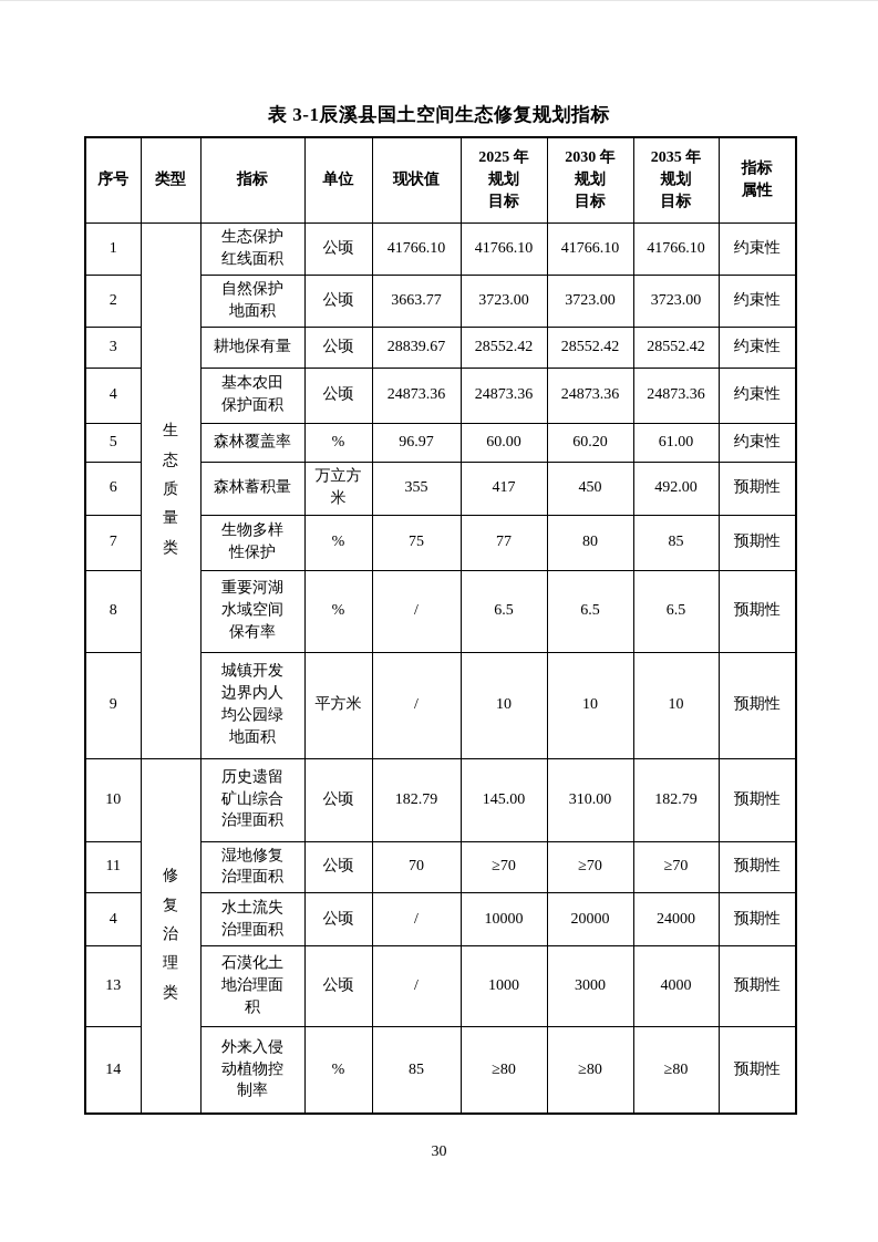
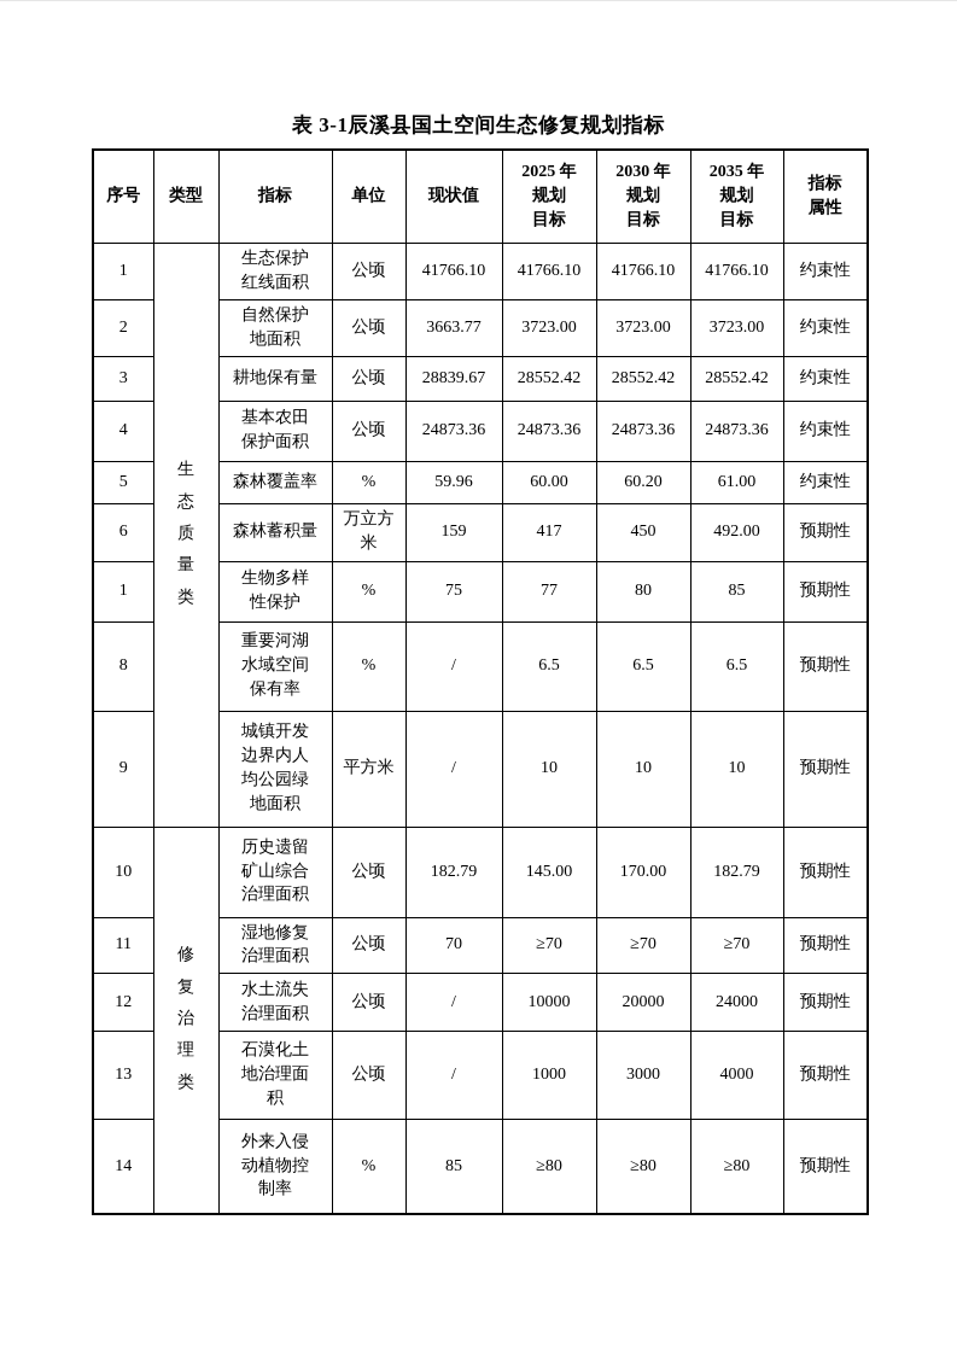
  表 3-1辰溪县国土空间生态修复规划指标
  序号	类型	指标	单位	现状值	2025 年 规划 目标	2030 年 规划 目标	2035 年 规划 目标	指标 属性
  1	生态质量类	生态保护 红线面积	公顷	41766.10	41766.10	41766.10	41766.10	约束性
  2	自然保护 地面积	公顷	3663.77	3723.00	3723.00	3723.00	约束性
  3	耕地保有量	公顷	28839.67	28552.42	28552.42	28552.42	约束性
  4	基本农田 保护面积	公顷	24873.36	24873.36	24873.36	24873.36	约束性
- 5	森林覆盖率	%	96.97	60.00	60.20	61.00	约束性
+ 5	森林覆盖率	%	59.96	60.00	60.20	61.00	约束性
- 6	森林蓄积量	万立方 米	355	417	450	492.00	预期性
+ 6	森林蓄积量	万立方 米	159	417	450	492.00	预期性
- 7	生物多样 性保护	%	75	77	80	85	预期性
+ 1	生物多样 性保护	%	75	77	80	85	预期性
  8	重要河湖 水域空间 保有率	%	/	6.5	6.5	6.5	预期性
  9	城镇开发 边界内人 均公园绿 地面积	平方米	/	10	10	10	预期性
- 10	修复治理类	历史遗留 矿山综合 治理面积	公顷	182.79	145.00	310.00	182.79	预期性
+ 10	修复治理类	历史遗留 矿山综合 治理面积	公顷	182.79	145.00	170.00	182.79	预期性
  11	湿地修复 治理面积	公顷	70	≥70	≥70	≥70	预期性
- 4	水土流失 治理面积	公顷	/	10000	20000	24000	预期性
+ 12	水土流失 治理面积	公顷	/	10000	20000	24000	预期性
  13	石漠化土 地治理面 积	公顷	/	1000	3000	4000	预期性
  14	外来入侵 动植物控 制率	%	85	≥80	≥80	≥80	预期性
- 30
